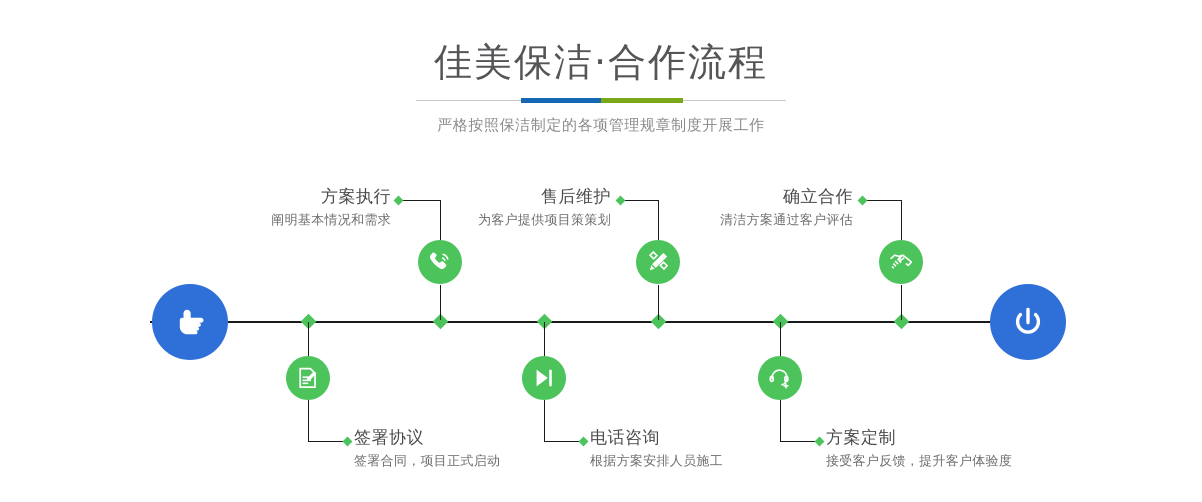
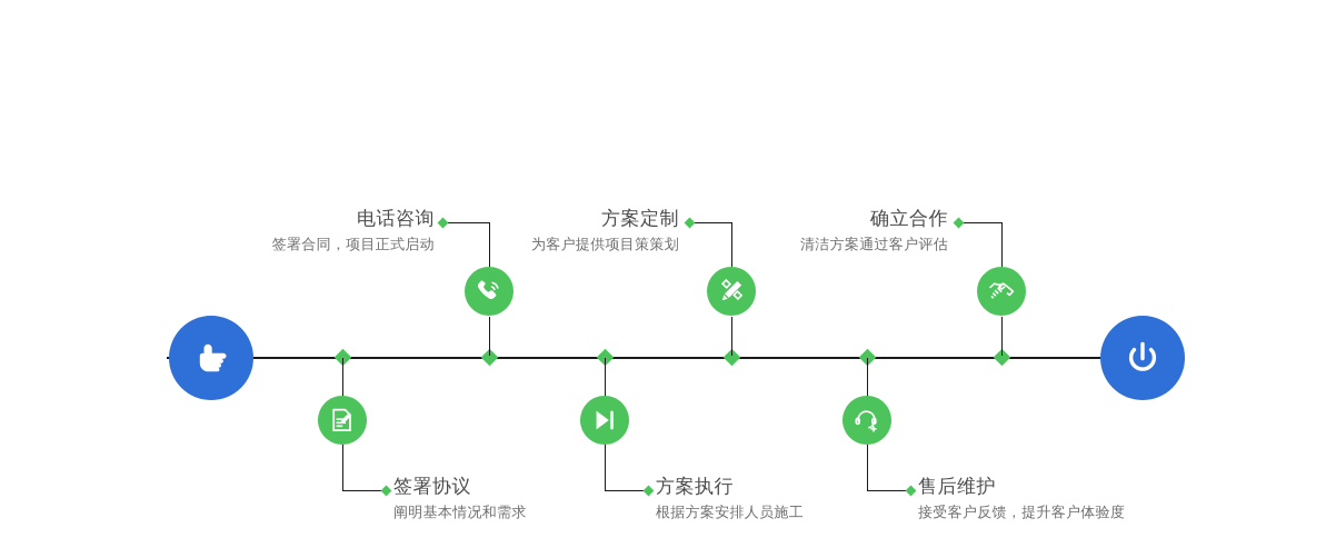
- 佳美保洁·合作流程
- 严格按照保洁制定的各项管理规章制度开展工作
- 方案执行
+ 电话咨询
- 阐明基本情况和需求
+ 签署合同，项目正式启动
  签署协议
- 签署合同，项目正式启动
+ 阐明基本情况和需求
- 售后维护
+ 方案定制
  为客户提供项目策策划
- 电话咨询
+ 方案执行
  根据方案安排人员施工
  确立合作
  清洁方案通过客户评估
- 方案定制
+ 售后维护
  接受客户反馈，提升客户体验度
